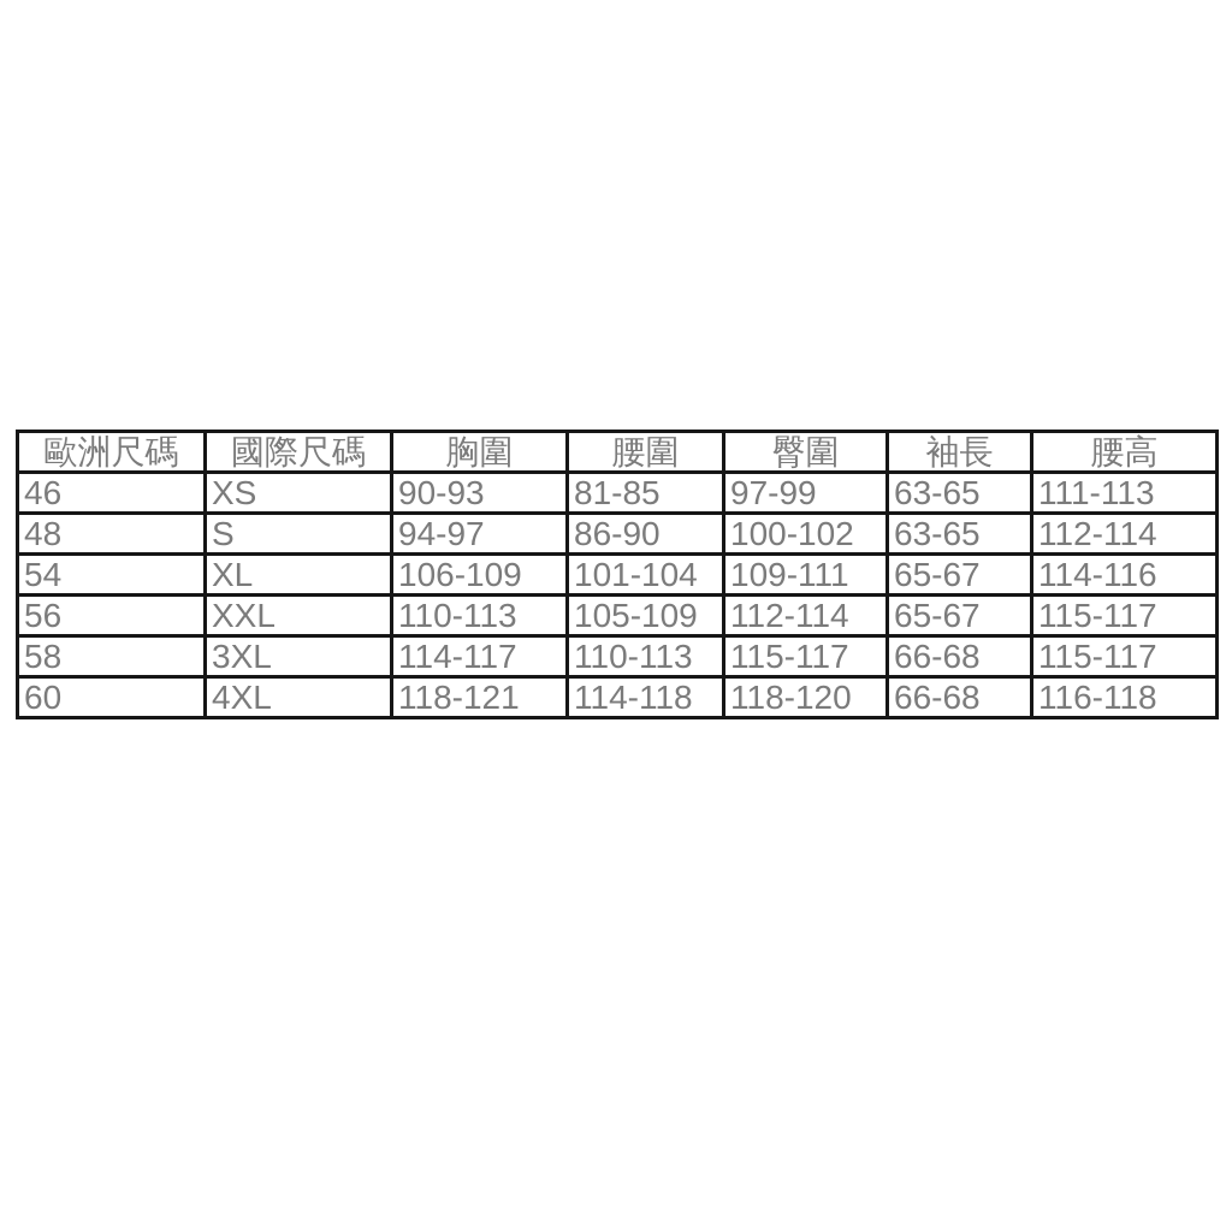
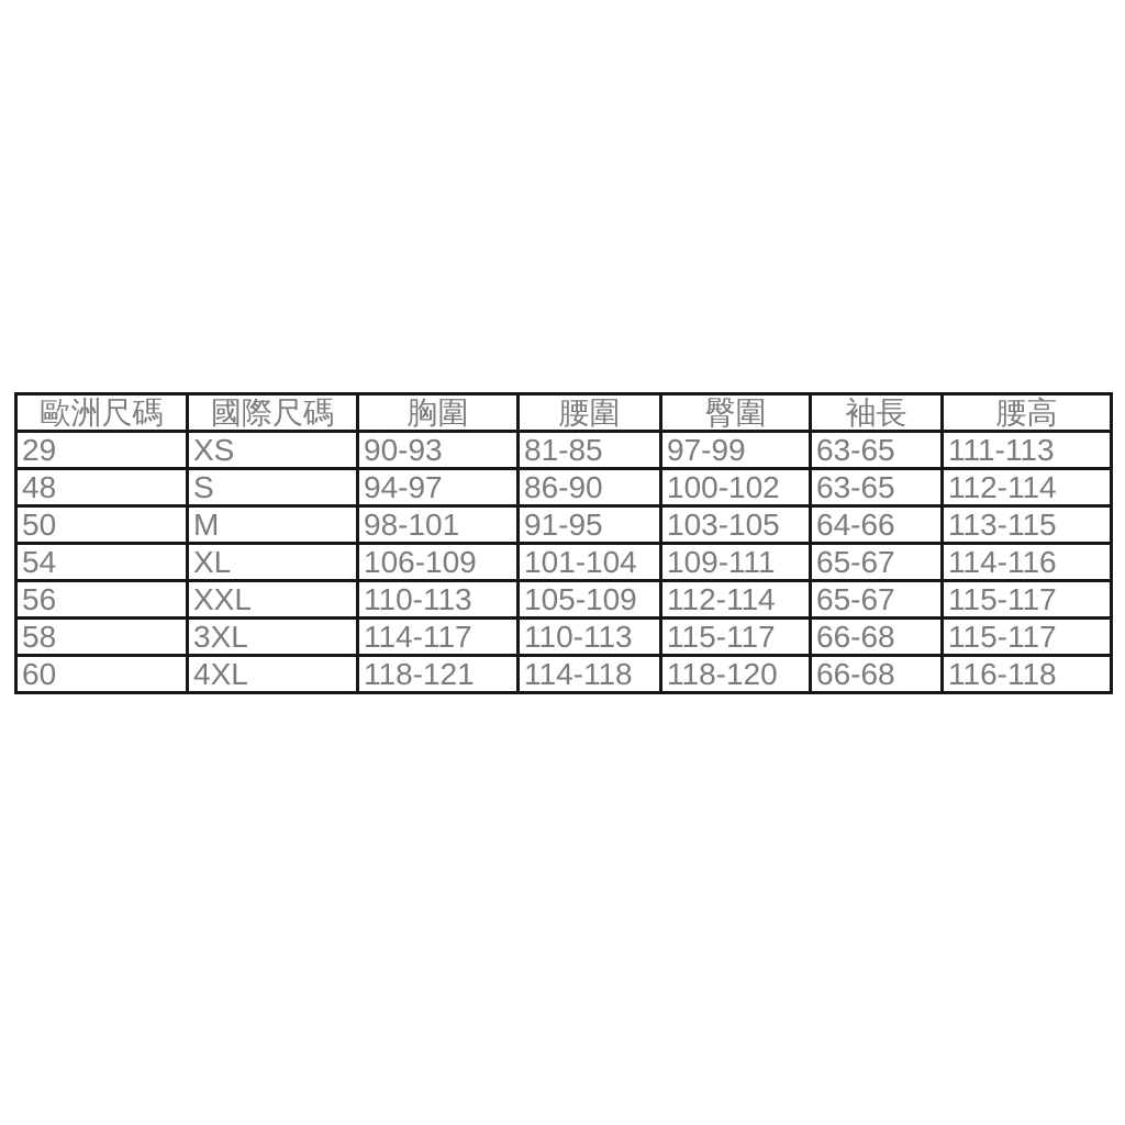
  歐洲尺碼	國際尺碼	胸圍	腰圍	臀圍	袖長	腰高
- 46	XS	90-93	81-85	97-99	63-65	111-113
+ 29	XS	90-93	81-85	97-99	63-65	111-113
  48	S	94-97	86-90	100-102	63-65	112-114
+ 50	M	98-101	91-95	103-105	64-66	113-115
  54	XL	106-109	101-104	109-111	65-67	114-116
  56	XXL	110-113	105-109	112-114	65-67	115-117
  58	3XL	114-117	110-113	115-117	66-68	115-117
  60	4XL	118-121	114-118	118-120	66-68	116-118
